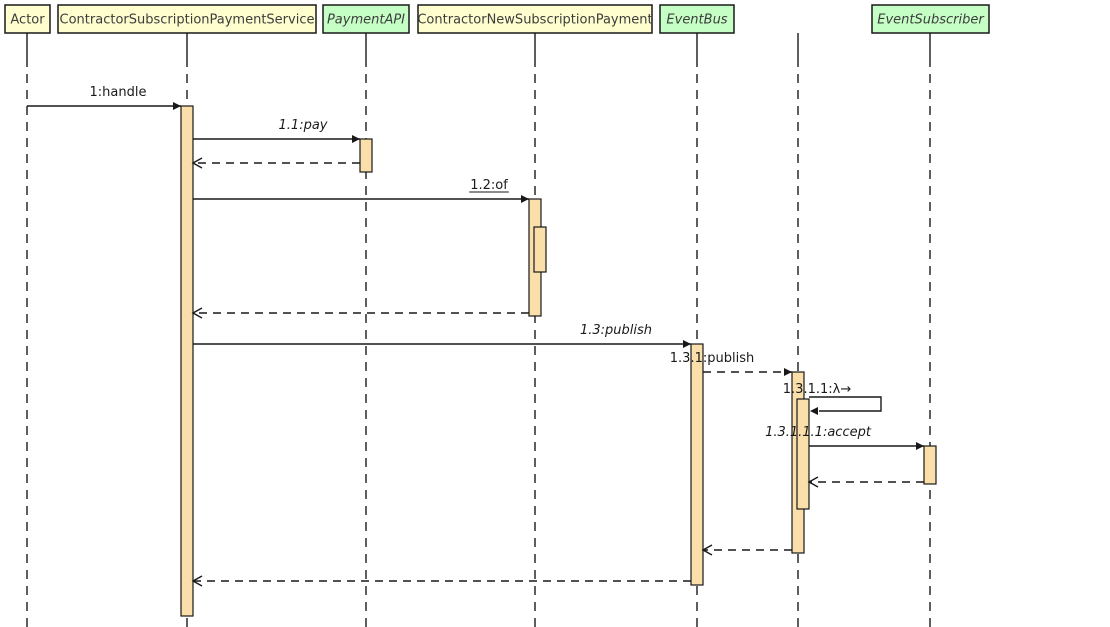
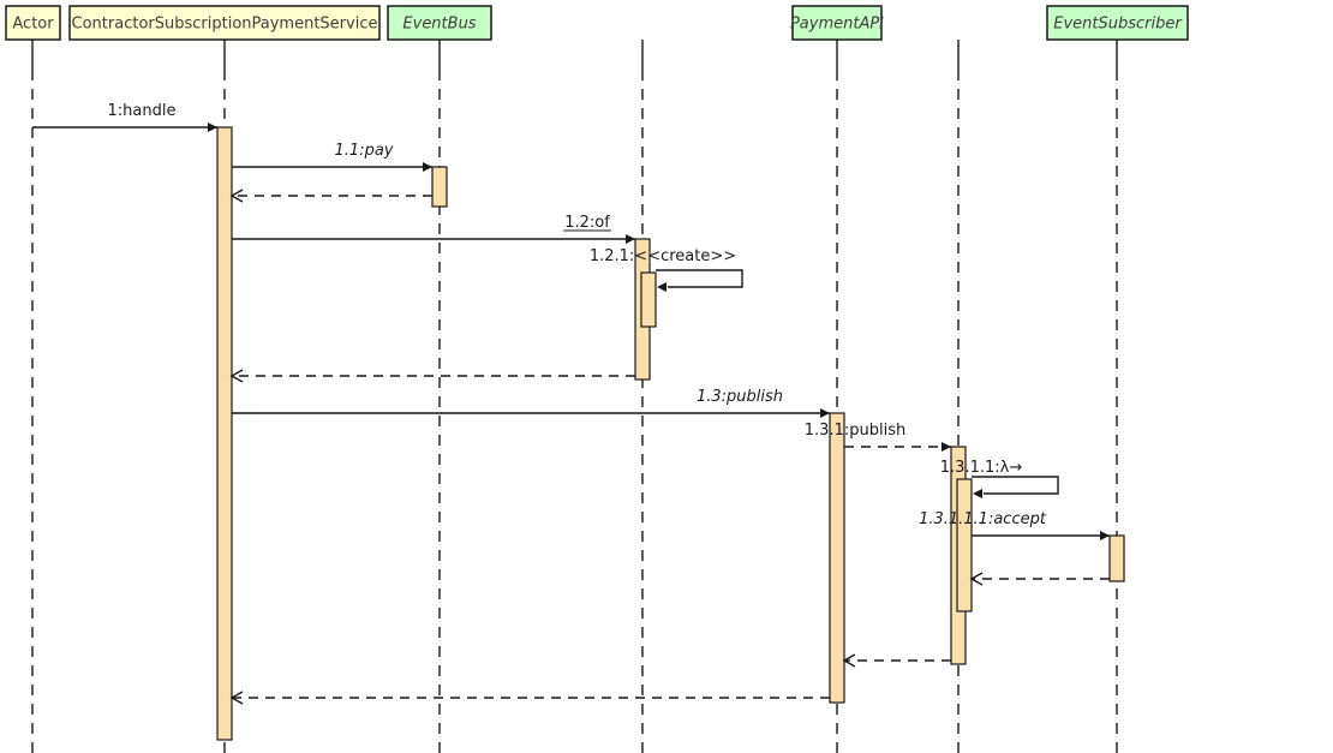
  1:handle
  1.1:pay
  1.2:of
+ 1.2.1:<<create>>
  1.3:publish
  1.3.1:publish
  1.3.1.1:λ→
  1.3.1.1.1:accept
  Actor
  ContractorSubscriptionPaymentService
- PaymentAPI
+ EventBus
- ContractorNewSubscriptionPayment
- EventBus
+ PaymentAPI
  EventSubscriber
